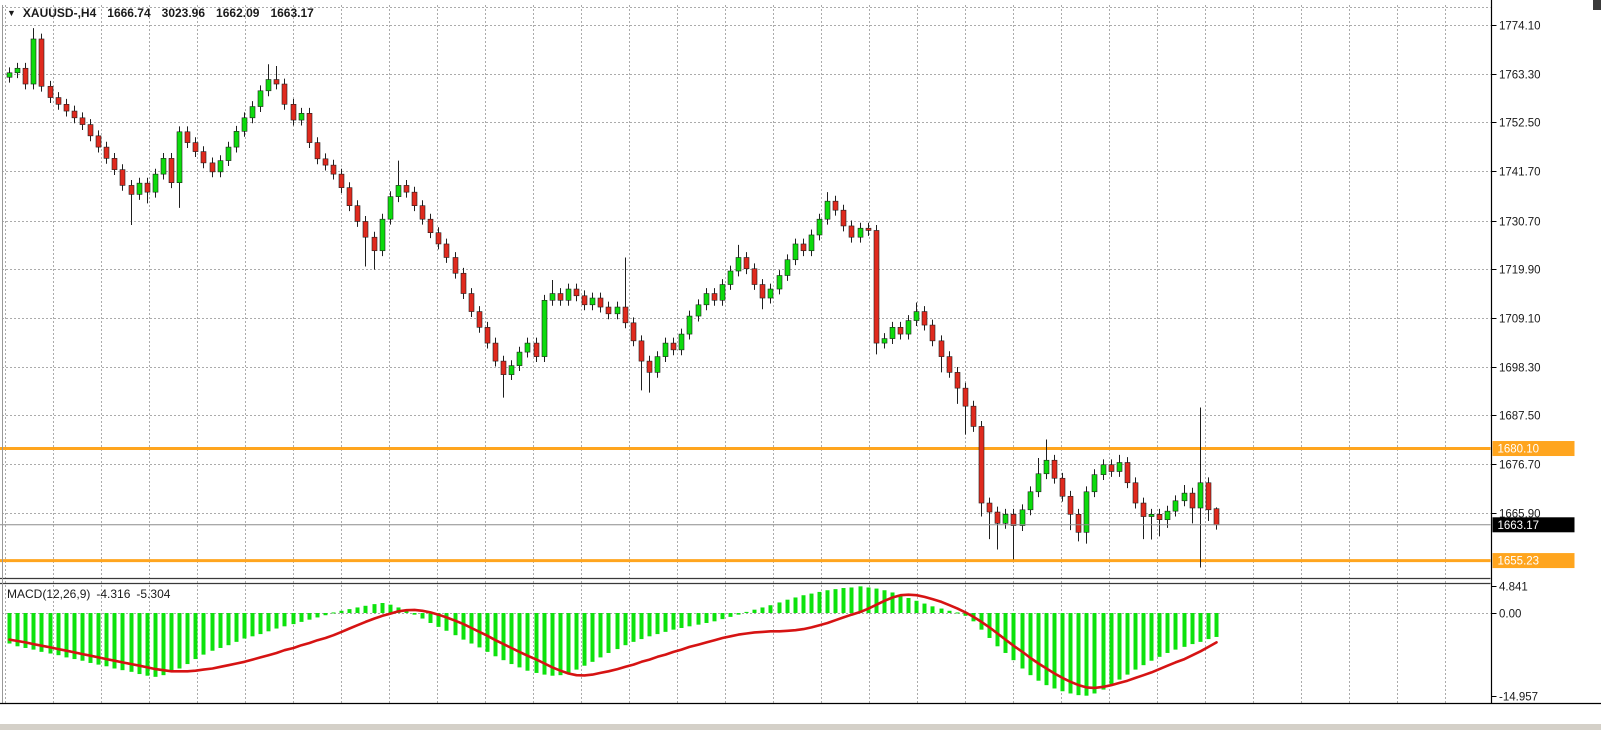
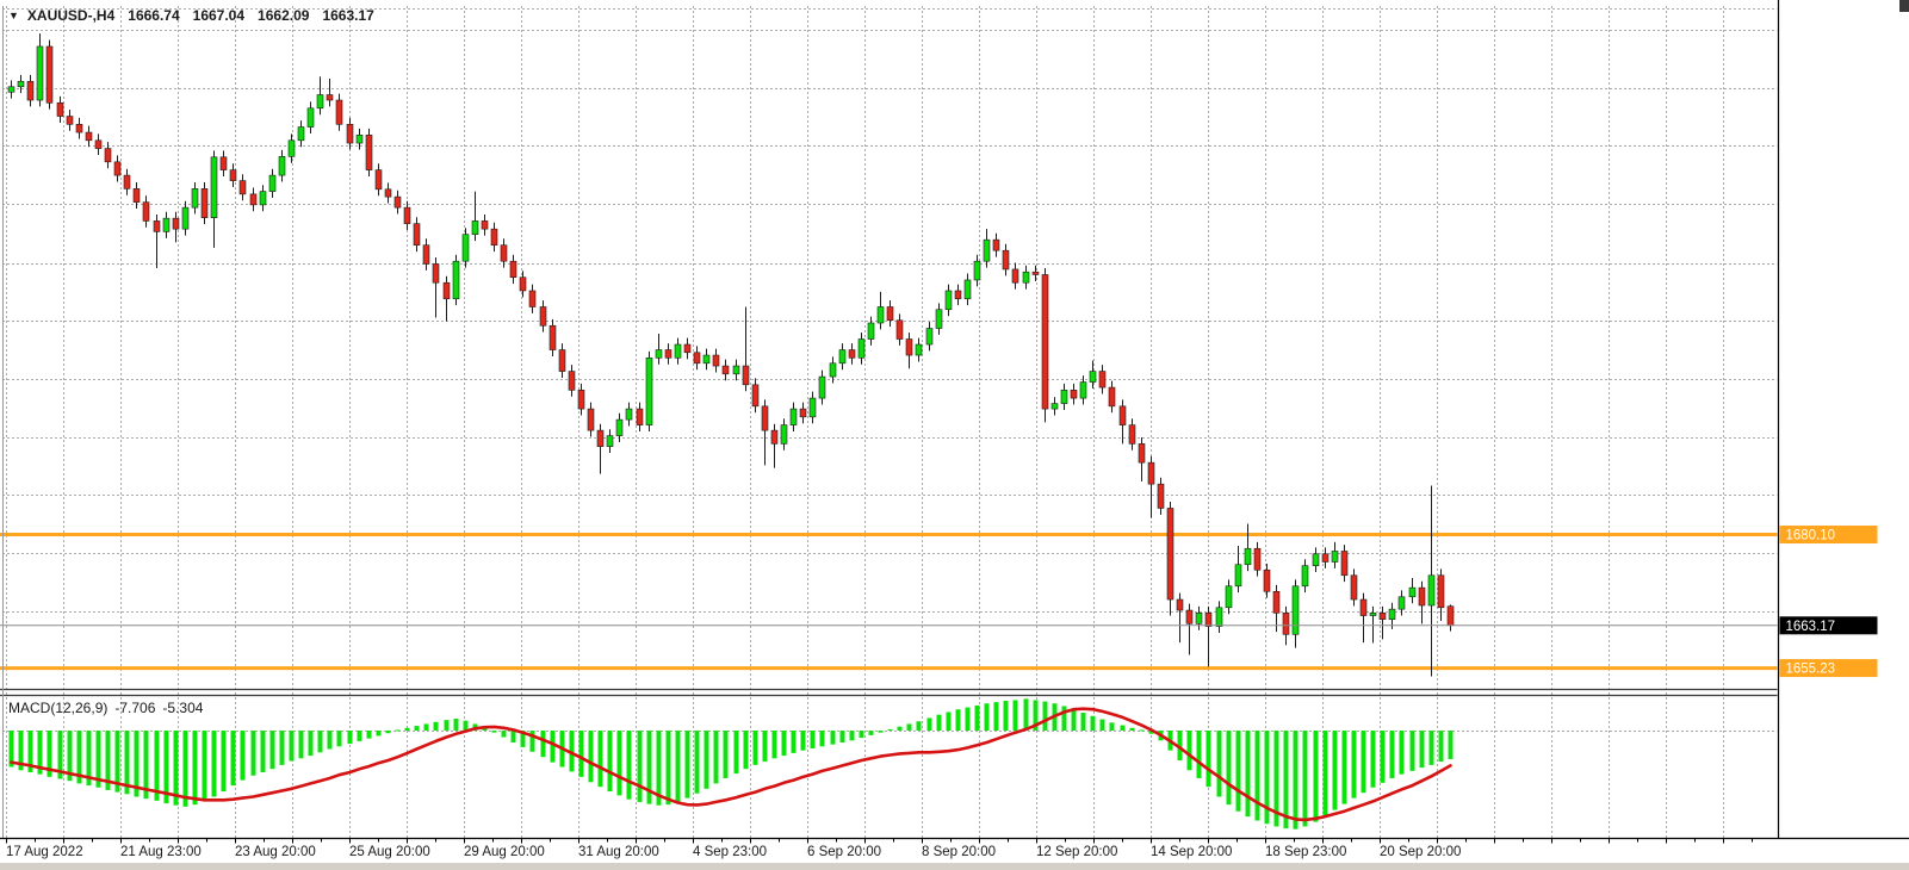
- 1774.10
- 1763.30
- 1752.50
- 1741.70
- 1730.70
- 1719.90
- 1709.10
- 1698.30
- 1687.50
- 1676.70
- 1665.90
- 4.841
- 0.00
- -14.957
  1680.10
  1663.17
  1655.23
+ 17 Aug 2022
+ 21 Aug 23:00
+ 23 Aug 20:00
+ 25 Aug 20:00
+ 29 Aug 20:00
+ 31 Aug 20:00
+ 4 Sep 23:00
+ 6 Sep 20:00
+ 8 Sep 20:00
+ 12 Sep 20:00
+ 14 Sep 20:00
+ 18 Sep 23:00
+ 20 Sep 20:00
- ▼ XAUUSD-,H4 1666.74 3023.96 1662.09 1663.17
+ ▼ XAUUSD-,H4 1666.74 1667.04 1662.09 1663.17
- MACD(12,26,9) -4.316 -5.304
+ MACD(12,26,9) -7.706 -5.304
